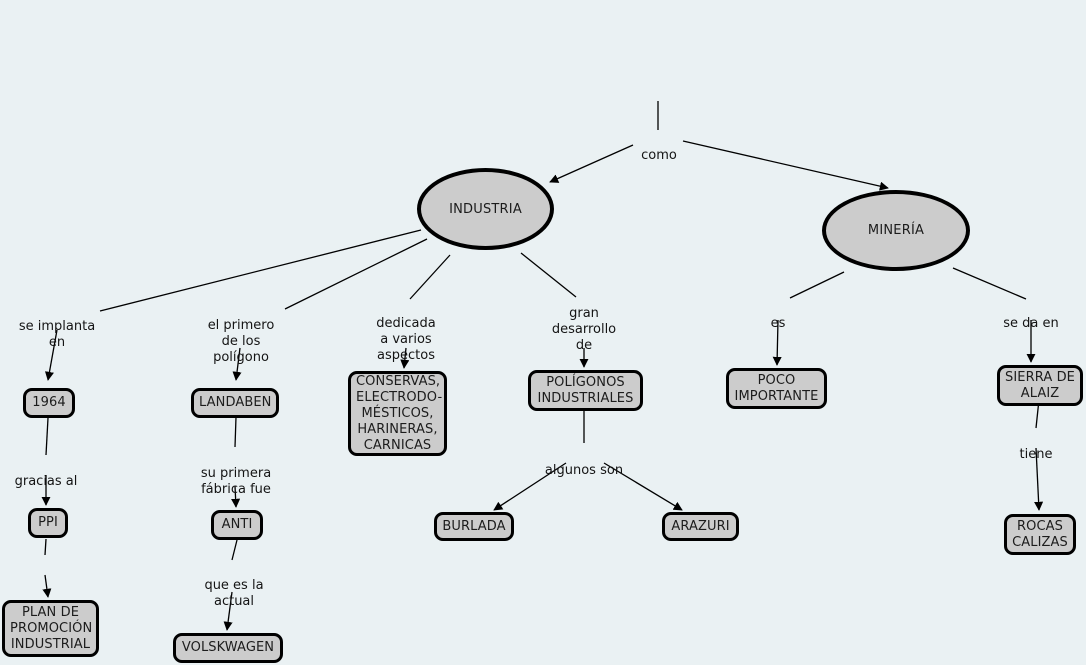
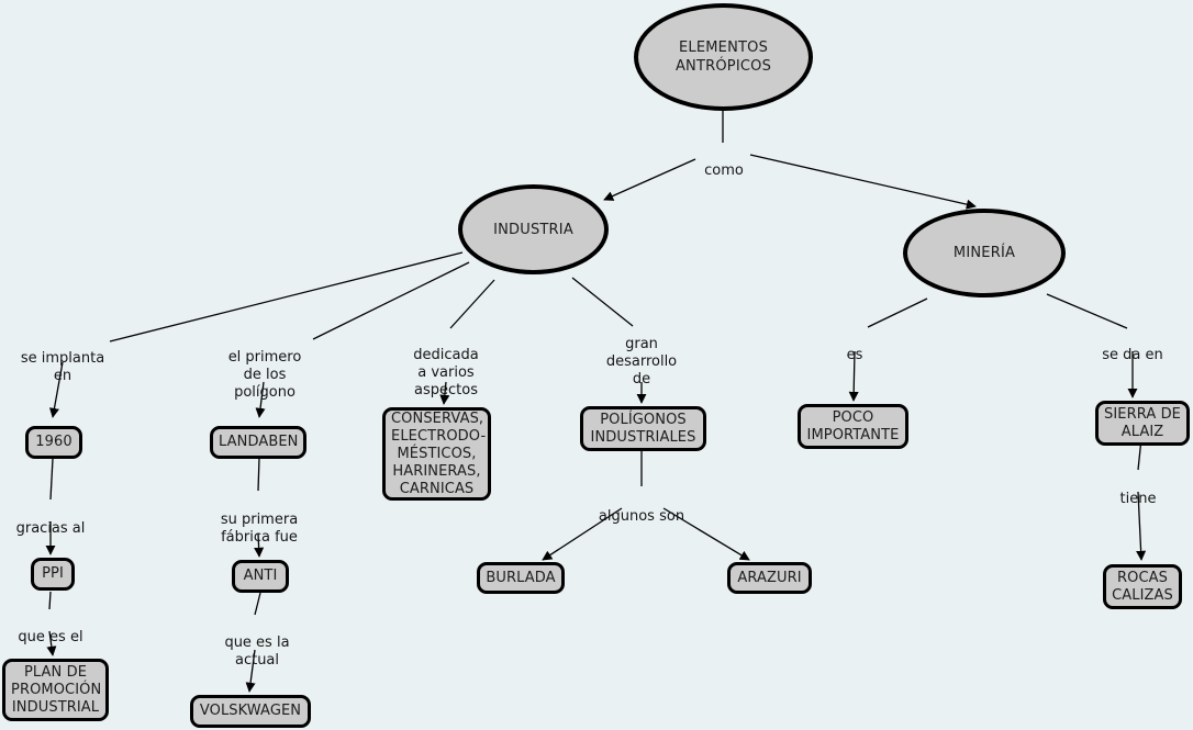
+ ELEMENTOS
+ ANTRÓPICOS
  INDUSTRIA
  MINERÍA
- 1964
+ 1960
  PPI
  PLAN DE
  PROMOCIÓN
  INDUSTRIAL
  LANDABEN
  ANTI
  VOLSKWAGEN
  CONSERVAS,
  ELECTRODO-
  MÉSTICOS,
  HARINERAS,
  CARNICAS
  POLÍGONOS
  INDUSTRIALES
  BURLADA
  ARAZURI
  POCO
  IMPORTANTE
  SIERRA DE
  ALAIZ
  ROCAS
  CALIZAS
  como
  se implanta
  en
  gracias al
+ que es el
  el primero
  de los
  polígono
  su primera
  fábrica fue
  que es la
  actual
  dedicada
  a varios
  aspectos
  gran
  desarrollo
  de
  algunos son
  es
  se da en
  tiene
